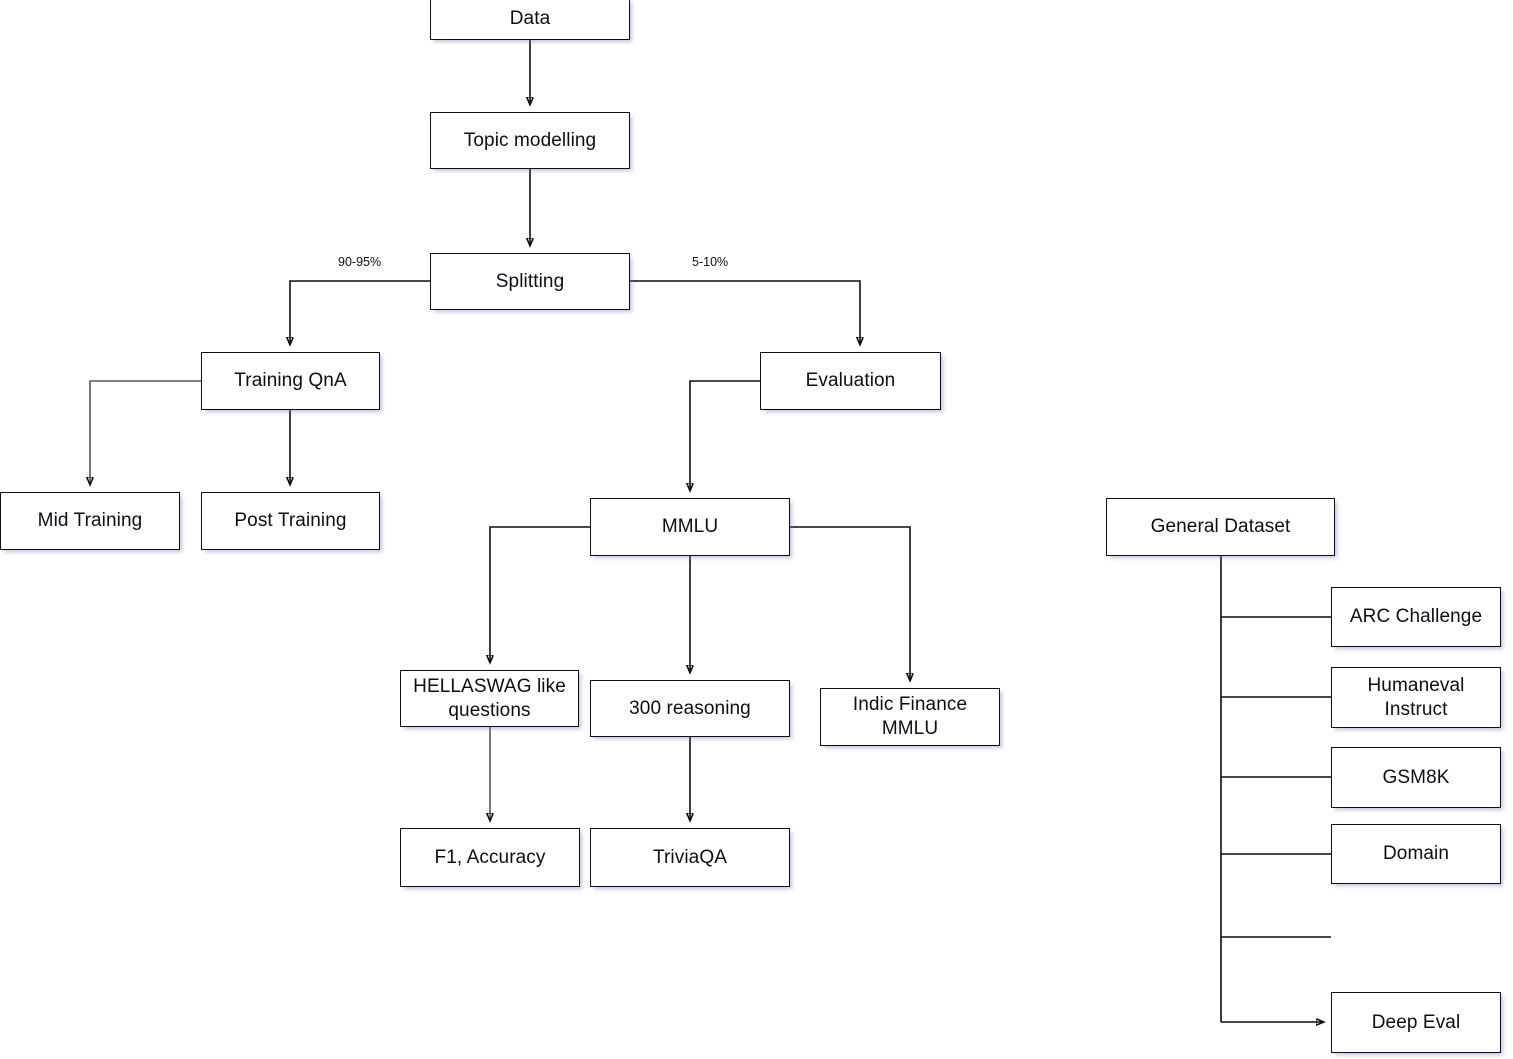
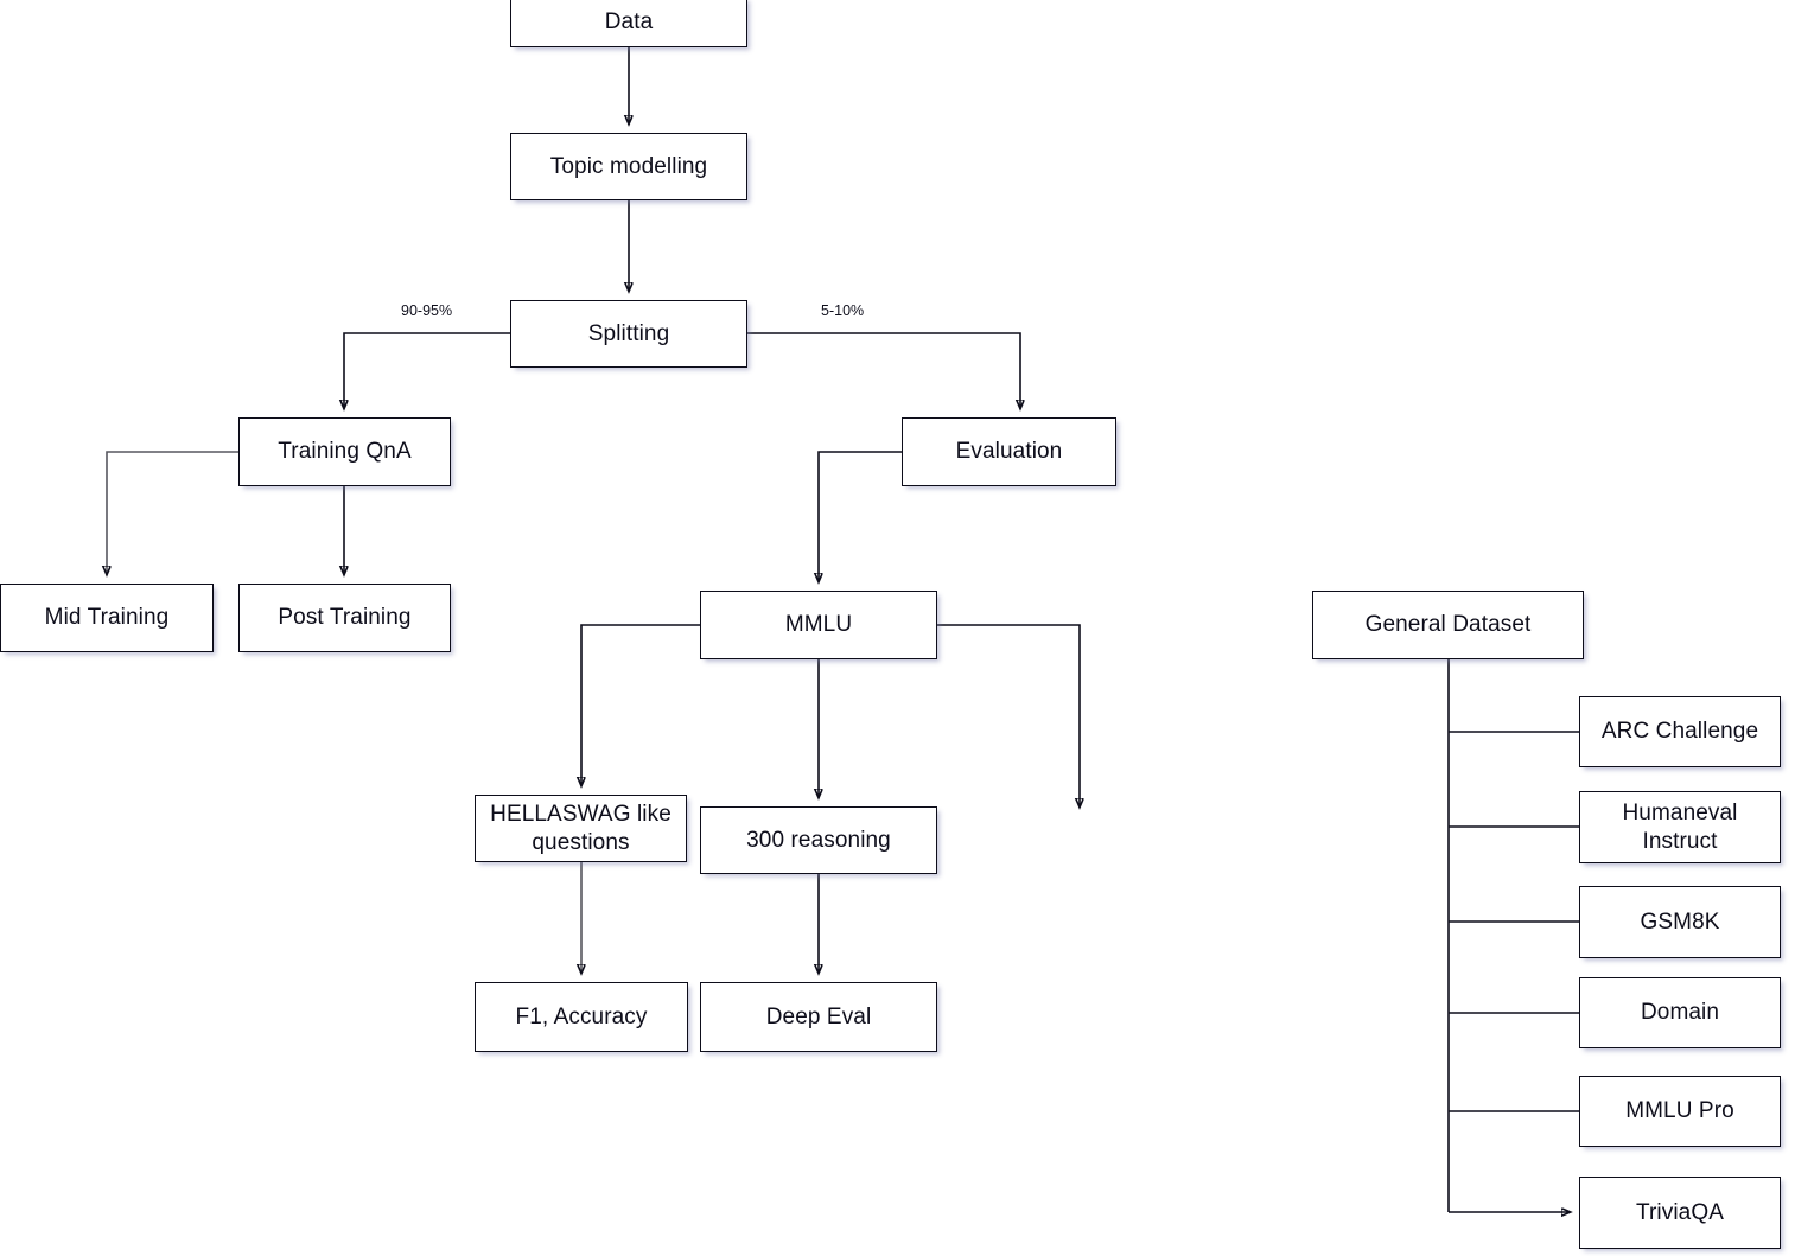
  Data
  Topic modelling
  Splitting
  Training QnA
  Evaluation
  Mid Training
  Post Training
  MMLU
  HELLASWAG like questions
  300 reasoning
- Indic Finance MMLU
  F1, Accuracy
- TriviaQA
+ Deep Eval
  General Dataset
  ARC Challenge
  Humaneval Instruct
  GSM8K
  Domain
+ MMLU Pro
- Deep Eval
+ TriviaQA
  90-95%
  5-10%
